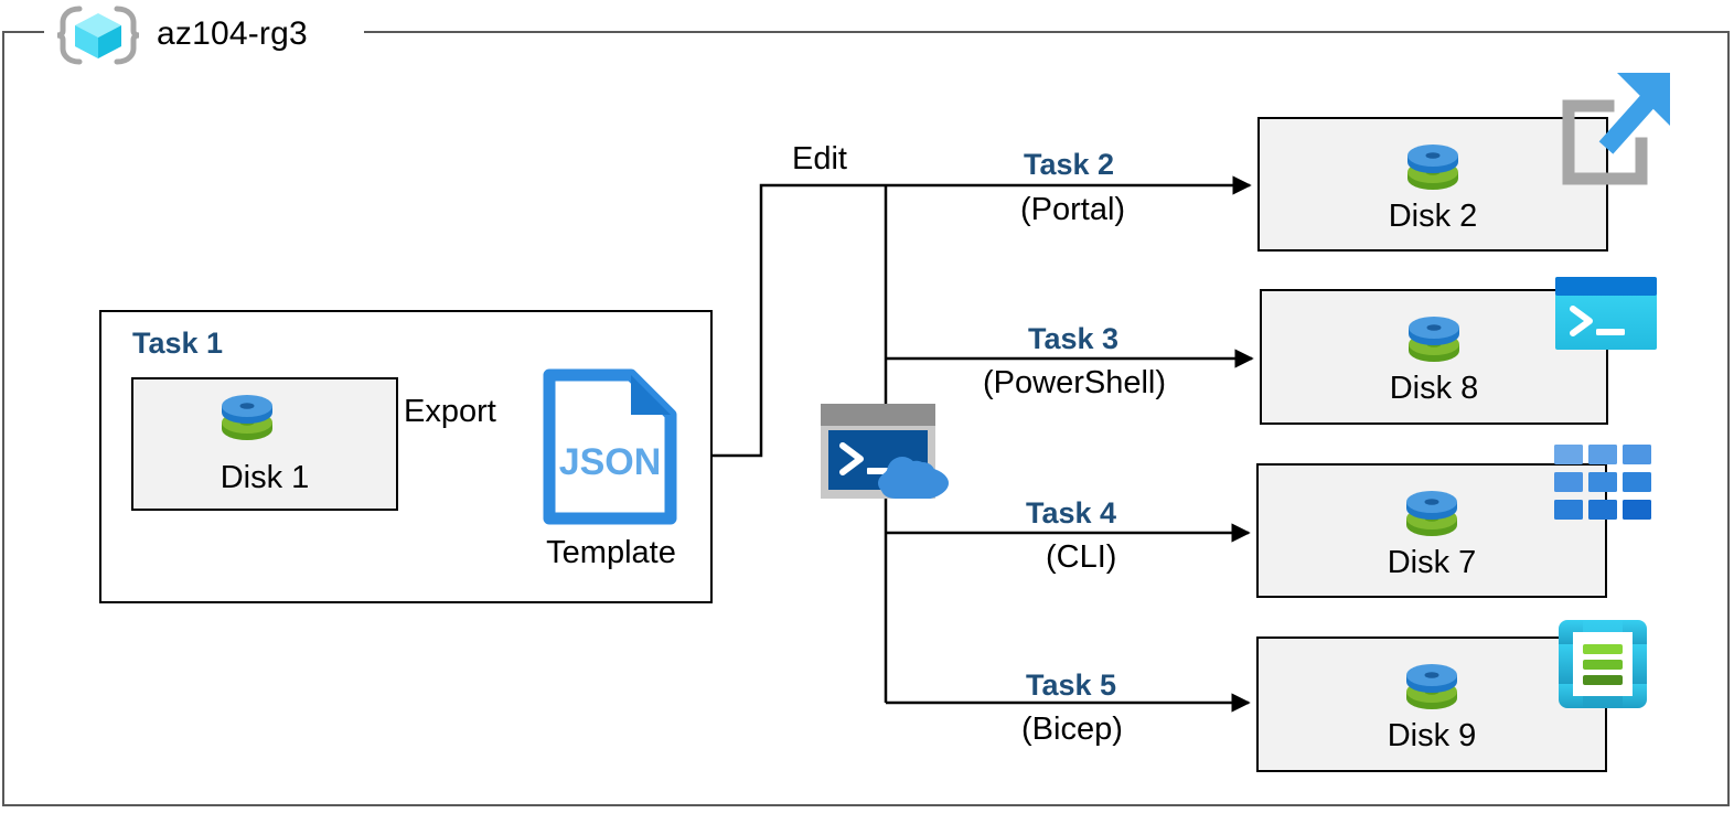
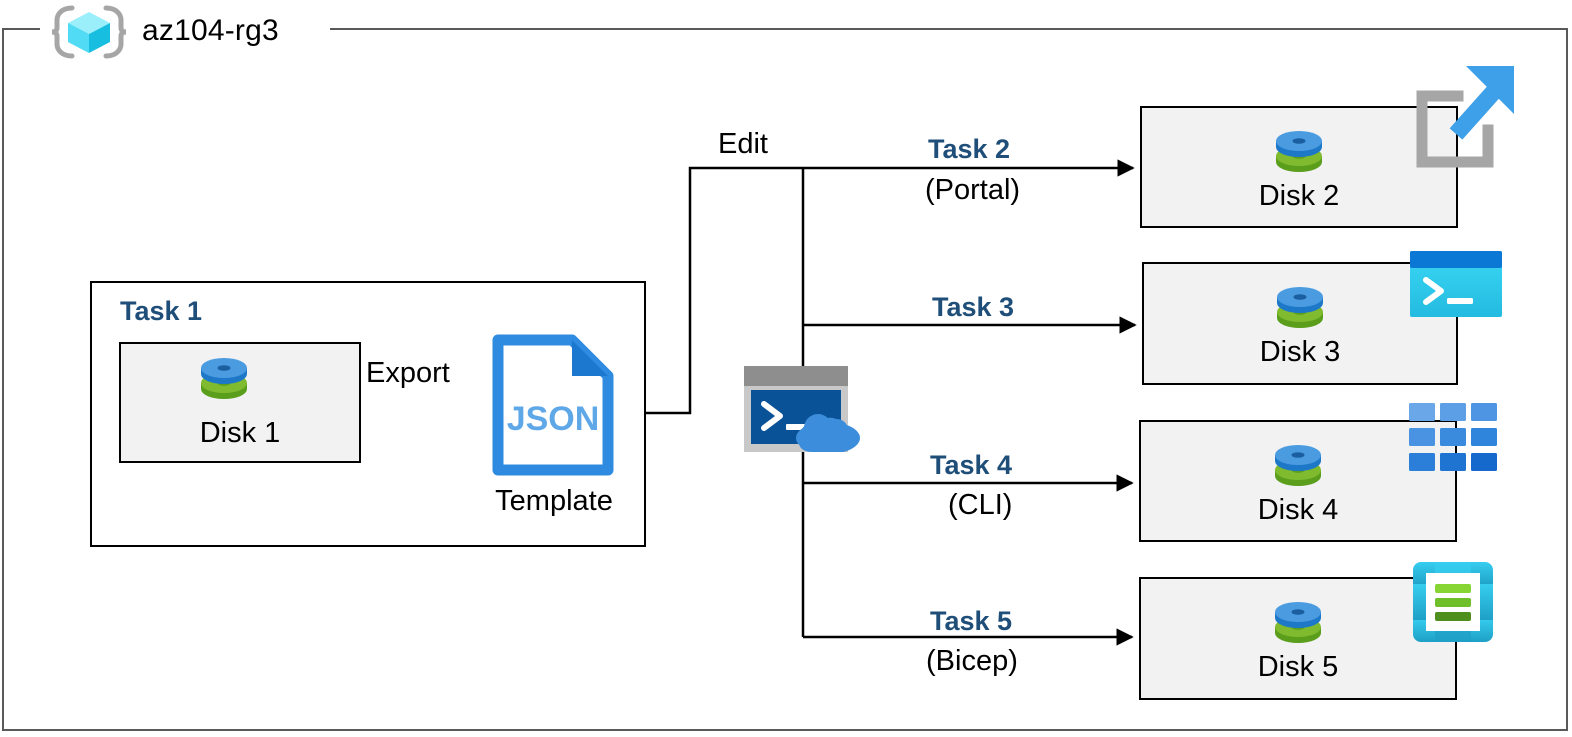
  az104-rg3
  Task 1
  Disk 1
  Export
  JSON
  Template
  Edit
  Task 2
  (Portal)
  Disk 2
  Task 3
- (PowerShell)
- Disk 8
+ Disk 3
  Task 4
  (CLI)
- Disk 7
+ Disk 4
  Task 5
  (Bicep)
- Disk 9
+ Disk 5
